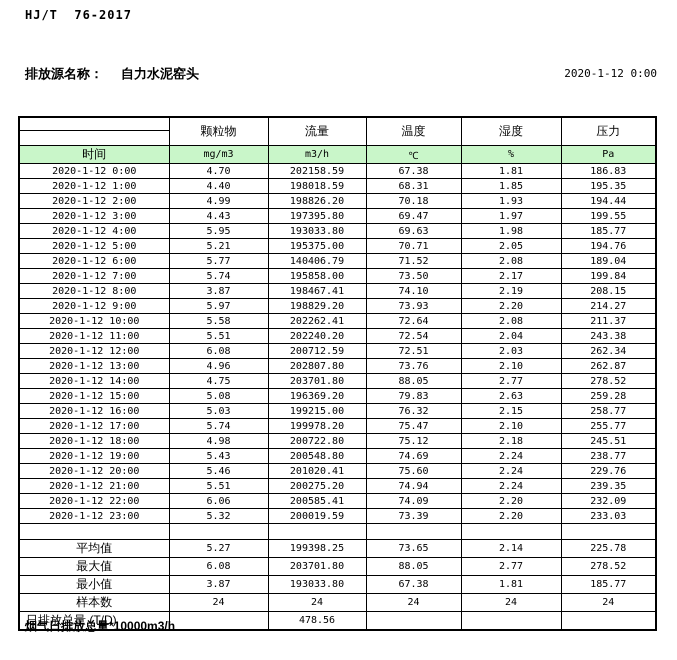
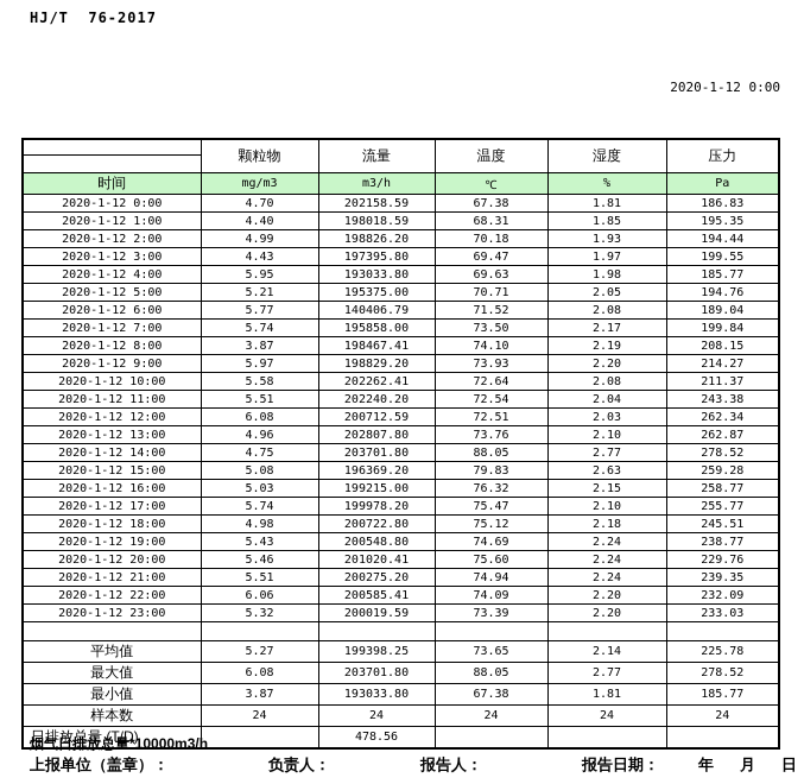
  HJ/T 76-2017
- 排放源名称： 自力水泥窑头
  2020-1-12 0:00
  	颗粒物	流量	温度	湿度	压力
  时间	mg/m3	m3/h	℃	%	Pa
  2020-1-12 0:00	4.70	202158.59	67.38	1.81	186.83
  2020-1-12 1:00	4.40	198018.59	68.31	1.85	195.35
  2020-1-12 2:00	4.99	198826.20	70.18	1.93	194.44
  2020-1-12 3:00	4.43	197395.80	69.47	1.97	199.55
  2020-1-12 4:00	5.95	193033.80	69.63	1.98	185.77
  2020-1-12 5:00	5.21	195375.00	70.71	2.05	194.76
  2020-1-12 6:00	5.77	140406.79	71.52	2.08	189.04
  2020-1-12 7:00	5.74	195858.00	73.50	2.17	199.84
  2020-1-12 8:00	3.87	198467.41	74.10	2.19	208.15
  2020-1-12 9:00	5.97	198829.20	73.93	2.20	214.27
  2020-1-12 10:00	5.58	202262.41	72.64	2.08	211.37
  2020-1-12 11:00	5.51	202240.20	72.54	2.04	243.38
  2020-1-12 12:00	6.08	200712.59	72.51	2.03	262.34
  2020-1-12 13:00	4.96	202807.80	73.76	2.10	262.87
  2020-1-12 14:00	4.75	203701.80	88.05	2.77	278.52
  2020-1-12 15:00	5.08	196369.20	79.83	2.63	259.28
  2020-1-12 16:00	5.03	199215.00	76.32	2.15	258.77
  2020-1-12 17:00	5.74	199978.20	75.47	2.10	255.77
  2020-1-12 18:00	4.98	200722.80	75.12	2.18	245.51
  2020-1-12 19:00	5.43	200548.80	74.69	2.24	238.77
  2020-1-12 20:00	5.46	201020.41	75.60	2.24	229.76
  2020-1-12 21:00	5.51	200275.20	74.94	2.24	239.35
  2020-1-12 22:00	6.06	200585.41	74.09	2.20	232.09
  2020-1-12 23:00	5.32	200019.59	73.39	2.20	233.03
  平均值	5.27	199398.25	73.65	2.14	225.78
  最大值	6.08	203701.80	88.05	2.77	278.52
  最小值	3.87	193033.80	67.38	1.81	185.77
  样本数	24	24	24	24	24
  日排放总量 (T/D)		478.56
  烟气日排放总量*10000m3/h
+ 上报单位（盖章）：
+ 负责人：
+ 报告人：
+ 报告日期：
+ 年
+ 月
+ 日
